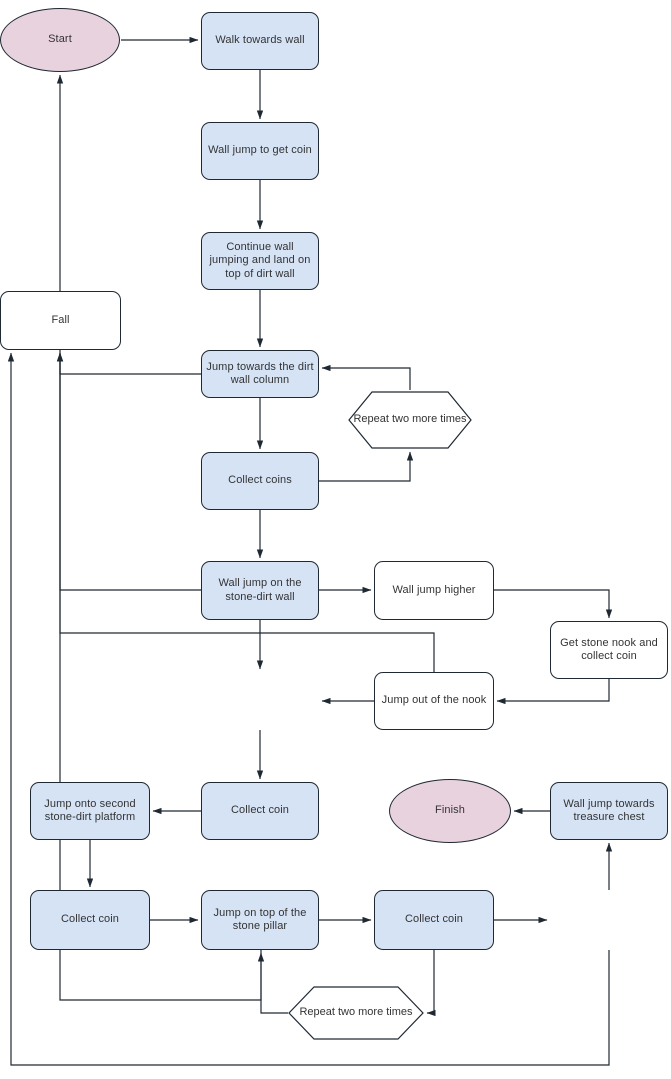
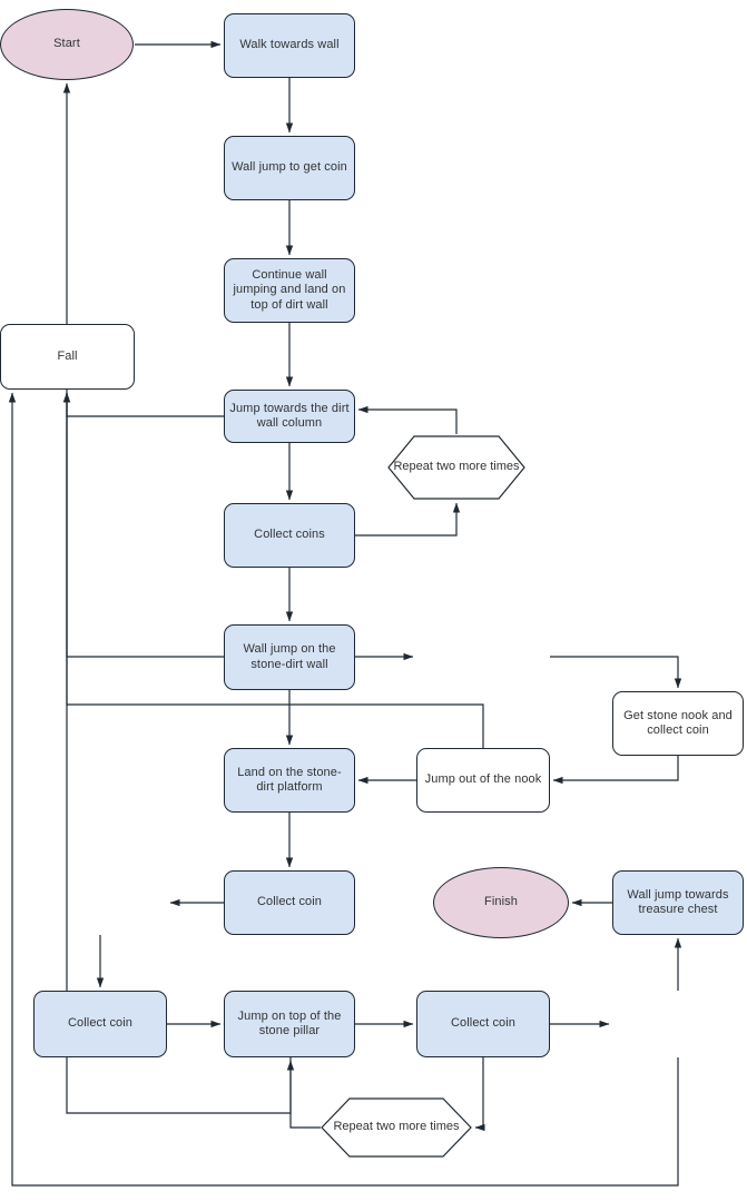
  Start
  Walk towards wall
  Wall jump to get coin
  Continue wall jumping and land on top of dirt wall
  Fall
  Jump towards the dirt wall column
  Repeat two more times
  Collect coins
  Wall jump on the stone-dirt wall
- Wall jump higher
  Get stone nook and collect coin
+ Land on the stone-dirt platform
  Jump out of the nook
- Jump onto second stone-dirt platform
  Collect coin
  Finish
  Wall jump towards treasure chest
  Collect coin
  Jump on top of the stone pillar
  Collect coin
  Repeat two more times
